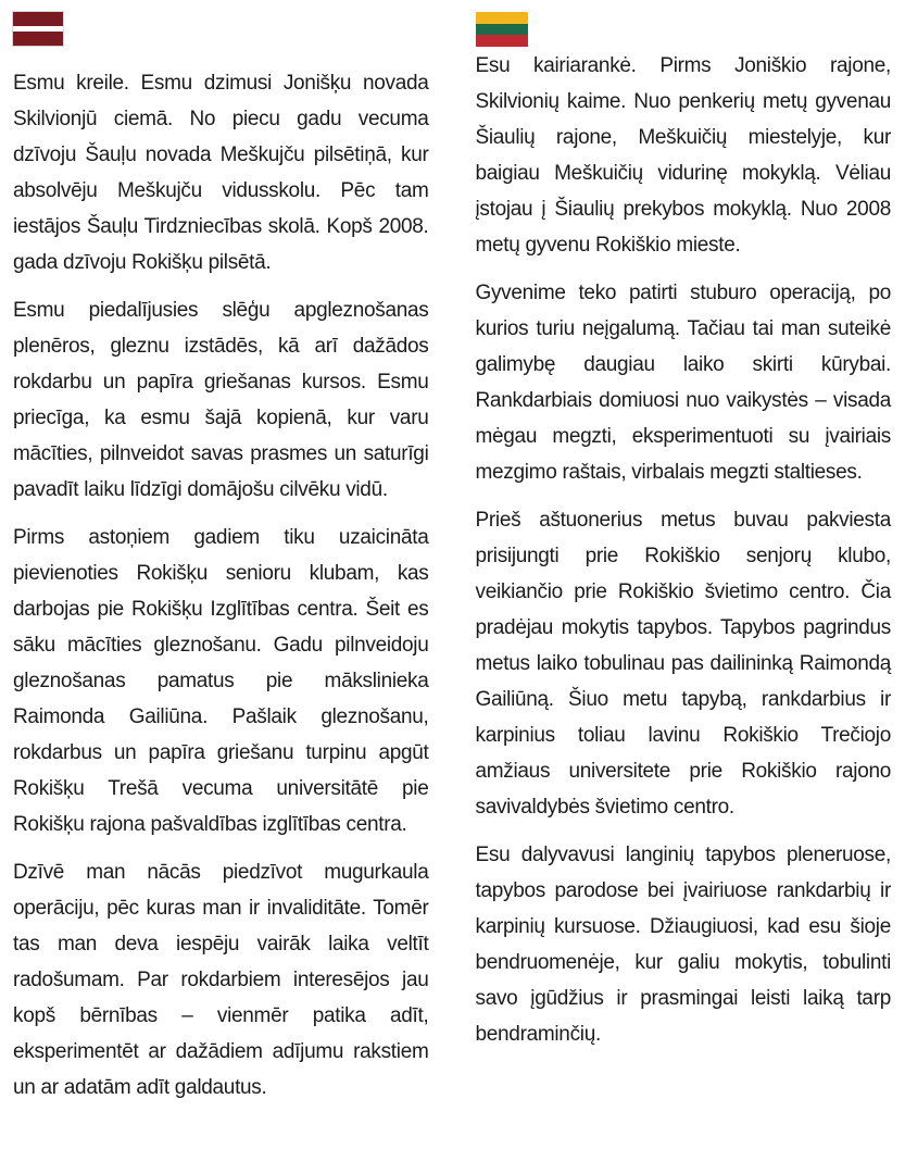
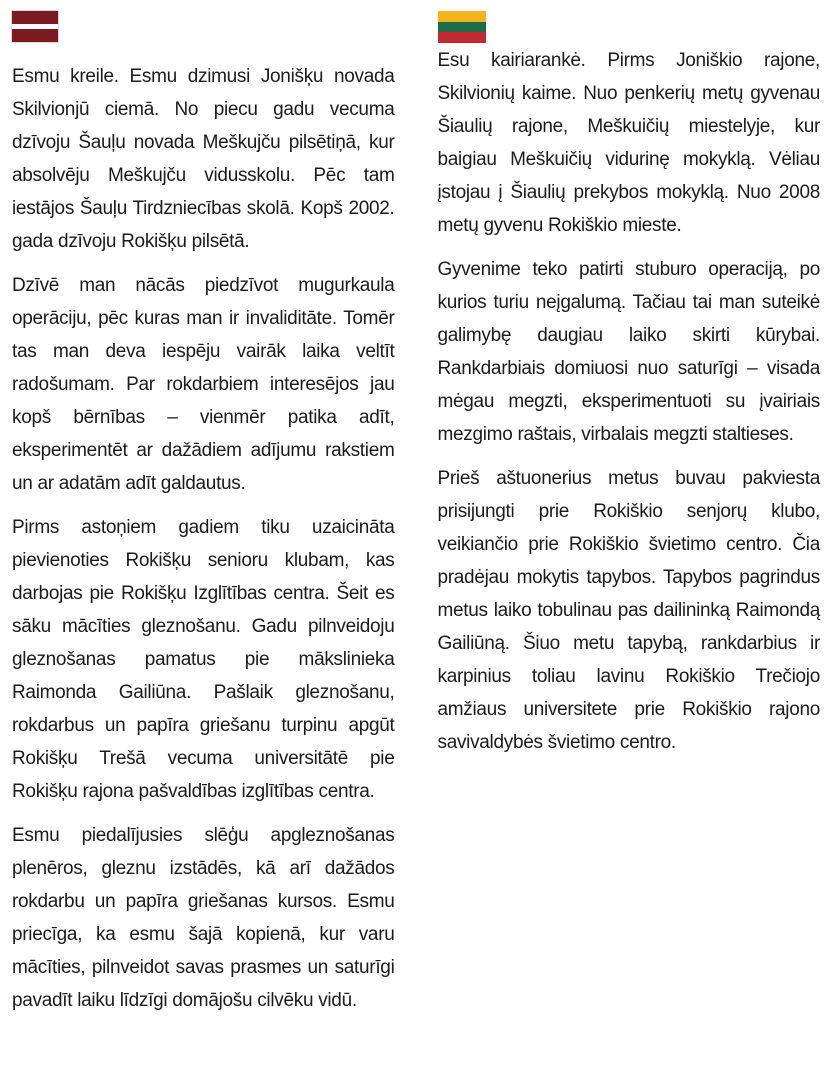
- Esmu kreile. Esmu dzimusi Jonišķu novada Skilvionjū ciemā. No piecu gadu vecuma dzīvoju Šauļu novada Meškujču pilsētiņā, kur absolvēju Meškujču vidusskolu. Pēc tam iestājos Šauļu Tirdzniecības skolā. Kopš 2008. gada dzīvoju Rokišķu pilsētā.
+ Esmu kreile. Esmu dzimusi Jonišķu novada Skilvionjū ciemā. No piecu gadu vecuma dzīvoju Šauļu novada Meškujču pilsētiņā, kur absolvēju Meškujču vidusskolu. Pēc tam iestājos Šauļu Tirdzniecības skolā. Kopš 2002. gada dzīvoju Rokišķu pilsētā.
- Esmu piedalījusies slēģu apgleznošanas plenēros, gleznu izstādēs, kā arī dažādos rokdarbu un papīra griešanas kursos. Esmu priecīga, ka esmu šajā kopienā, kur varu mācīties, pilnveidot savas prasmes un saturīgi pavadīt laiku līdzīgi domājošu cilvēku vidū.
+ Dzīvē man nācās piedzīvot mugurkaula operāciju, pēc kuras man ir invaliditāte. Tomēr tas man deva iespēju vairāk laika veltīt radošumam. Par rokdarbiem interesējos jau kopš bērnības – vienmēr patika adīt, eksperimentēt ar dažādiem adījumu rakstiem un ar adatām adīt galdautus.
  Pirms astoņiem gadiem tiku uzaicināta pievienoties Rokišķu senioru klubam, kas darbojas pie Rokišķu Izglītības centra. Šeit es sāku mācīties gleznošanu. Gadu pilnveidoju gleznošanas pamatus pie mākslinieka Raimonda Gailiūna. Pašlaik gleznošanu, rokdarbus un papīra griešanu turpinu apgūt Rokišķu Trešā vecuma universitātē pie Rokišķu rajona pašvaldības izglītības centra.
- Dzīvē man nācās piedzīvot mugurkaula operāciju, pēc kuras man ir invaliditāte. Tomēr tas man deva iespēju vairāk laika veltīt radošumam. Par rokdarbiem interesējos jau kopš bērnības – vienmēr patika adīt, eksperimentēt ar dažādiem adījumu rakstiem un ar adatām adīt galdautus.
+ Esmu piedalījusies slēģu apgleznošanas plenēros, gleznu izstādēs, kā arī dažādos rokdarbu un papīra griešanas kursos. Esmu priecīga, ka esmu šajā kopienā, kur varu mācīties, pilnveidot savas prasmes un saturīgi pavadīt laiku līdzīgi domājošu cilvēku vidū.
  Esu kairiarankė. Pirms Joniškio rajone, Skilvionių kaime. Nuo penkerių metų gyvenau Šiaulių rajone, Meškuičių miestelyje, kur baigiau Meškuičių vidurinę mokyklą. Vėliau įstojau į Šiaulių prekybos mokyklą. Nuo 2008 metų gyvenu Rokiškio mieste.
- Gyvenime teko patirti stuburo operaciją, po kurios turiu neįgalumą. Tačiau tai man suteikė galimybę daugiau laiko skirti kūrybai. Rankdarbiais domiuosi nuo vaikystės – visada mėgau megzti, eksperimentuoti su įvairiais mezgimo raštais, virbalais megzti staltieses.
+ Gyvenime teko patirti stuburo operaciją, po kurios turiu neįgalumą. Tačiau tai man suteikė galimybę daugiau laiko skirti kūrybai. Rankdarbiais domiuosi nuo saturīgi – visada mėgau megzti, eksperimentuoti su įvairiais mezgimo raštais, virbalais megzti staltieses.
  Prieš aštuonerius metus buvau pakviesta prisijungti prie Rokiškio senjorų klubo, veikiančio prie Rokiškio švietimo centro. Čia pradėjau mokytis tapybos. Tapybos pagrindus metus laiko tobulinau pas dailininką Raimondą Gailiūną. Šiuo metu tapybą, rankdarbius ir karpinius toliau lavinu Rokiškio Trečiojo amžiaus universitete prie Rokiškio rajono savivaldybės švietimo centro.
- Esu dalyvavusi langinių tapybos pleneruose, tapybos parodose bei įvairiuose rankdarbių ir karpinių kursuose. Džiaugiuosi, kad esu šioje bendruomenėje, kur galiu mokytis, tobulinti savo įgūdžius ir prasmingai leisti laiką tarp bendraminčių.
